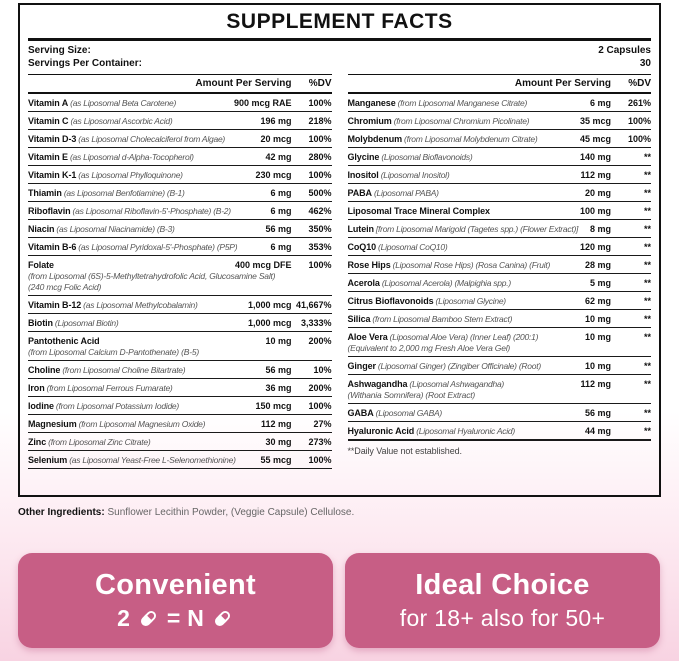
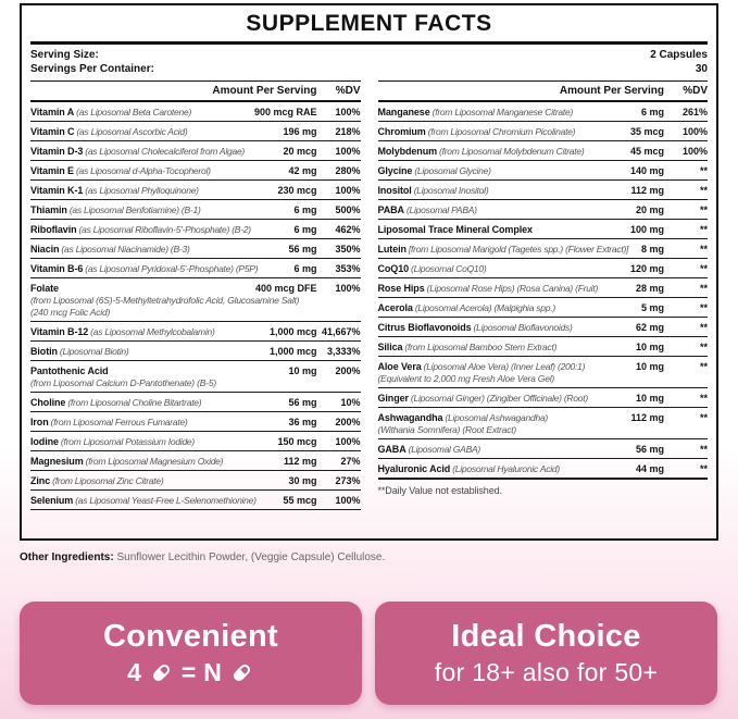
  SUPPLEMENT FACTS
  Serving Size:
  2 Capsules
  Servings Per Container:
  30
  Amount Per Serving
  %DV
  Vitamin A (as Liposomal Beta Carotene)
  900 mcg RAE
  100%
  Vitamin C (as Liposomal Ascorbic Acid)
  196 mg
  218%
  Vitamin D-3 (as Liposomal Cholecalciferol from Algae)
  20 mcg
  100%
  Vitamin E (as Liposomal d-Alpha-Tocopherol)
  42 mg
  280%
  Vitamin K-1 (as Liposomal Phylloquinone)
  230 mcg
  100%
  Thiamin (as Liposomal Benfotiamine) (B-1)
  6 mg
  500%
  Riboflavin (as Liposomal Riboflavin-5'-Phosphate) (B-2)
  6 mg
  462%
  Niacin (as Liposomal Niacinamide) (B-3)
  56 mg
  350%
  Vitamin B-6 (as Liposomal Pyridoxal-5'-Phosphate) (P5P)
  6 mg
  353%
  Folate
  400 mcg DFE
  100%
  (from Liposomal (6S)-5-Methyltetrahydrofolic Acid, Glucosamine Salt)
  (240 mcg Folic Acid)
  Vitamin B-12 (as Liposomal Methylcobalamin)
  1,000 mcg
  41,667%
  Biotin (Liposomal Biotin)
  1,000 mcg
  3,333%
  Pantothenic Acid
  10 mg
  200%
  (from Liposomal Calcium D-Pantothenate) (B-5)
  Choline (from Liposomal Choline Bitartrate)
  56 mg
  10%
  Iron (from Liposomal Ferrous Fumarate)
  36 mg
  200%
  Iodine (from Liposomal Potassium Iodide)
  150 mcg
  100%
  Magnesium (from Liposomal Magnesium Oxide)
  112 mg
  27%
  Zinc (from Liposomal Zinc Citrate)
  30 mg
  273%
  Selenium (as Liposomal Yeast-Free L-Selenomethionine)
  55 mcg
  100%
  Amount Per Serving
  %DV
  Manganese (from Liposomal Manganese Citrate)
  6 mg
  261%
  Chromium (from Liposomal Chromium Picolinate)
  35 mcg
  100%
  Molybdenum (from Liposomal Molybdenum Citrate)
  45 mcg
  100%
- Glycine (Liposomal Bioflavonoids)
+ Glycine (Liposomal Glycine)
  140 mg
  **
  Inositol (Liposomal Inositol)
  112 mg
  **
  PABA (Liposomal PABA)
  20 mg
  **
  Liposomal Trace Mineral Complex
  100 mg
  **
  Lutein [from Liposomal Marigold (Tagetes spp.) (Flower Extract)]
  8 mg
  **
  CoQ10 (Liposomal CoQ10)
  120 mg
  **
  Rose Hips (Liposomal Rose Hips) (Rosa Canina) (Fruit)
  28 mg
  **
  Acerola (Liposomal Acerola) (Malpighia spp.)
  5 mg
  **
- Citrus Bioflavonoids (Liposomal Glycine)
+ Citrus Bioflavonoids (Liposomal Bioflavonoids)
  62 mg
  **
  Silica (from Liposomal Bamboo Stem Extract)
  10 mg
  **
  Aloe Vera (Liposomal Aloe Vera) (Inner Leaf) (200:1)
  10 mg
  **
  (Equivalent to 2,000 mg Fresh Aloe Vera Gel)
  Ginger (Liposomal Ginger) (Zingiber Officinale) (Root)
  10 mg
  **
  Ashwagandha (Liposomal Ashwagandha)
  112 mg
  **
  (Withania Somnifera) (Root Extract)
  GABA (Liposomal GABA)
  56 mg
  **
  Hyaluronic Acid (Liposomal Hyaluronic Acid)
  44 mg
  **
  **Daily Value not established.
  Other Ingredients: Sunflower Lecithin Powder, (Veggie Capsule) Cellulose.
  Convenient
- 2
+ 4
  =
  N
  Ideal Choice
  for 18+ also for 50+
